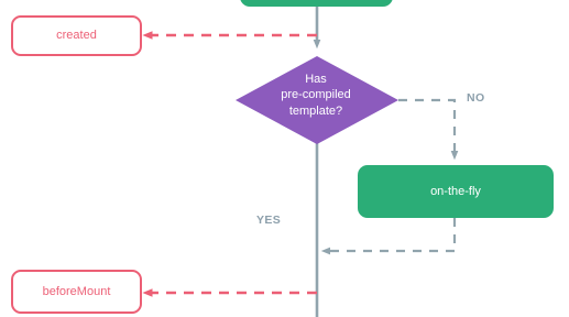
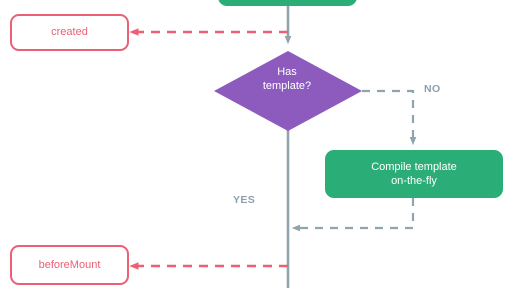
  created
  Has
- pre-compiled
  template?
  NO
  YES
+ Compile template
  on-the-fly
  beforeMount
